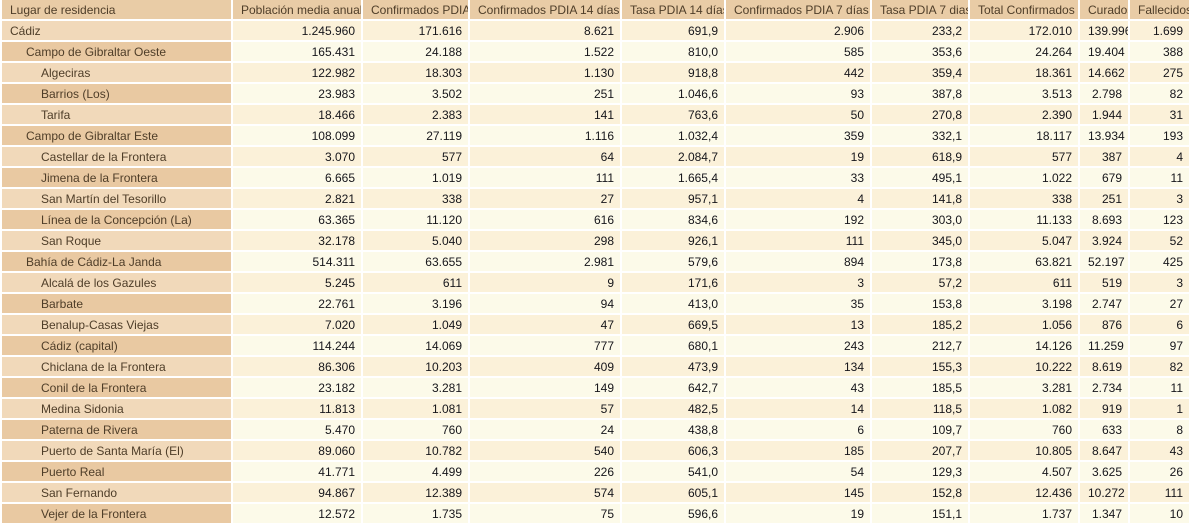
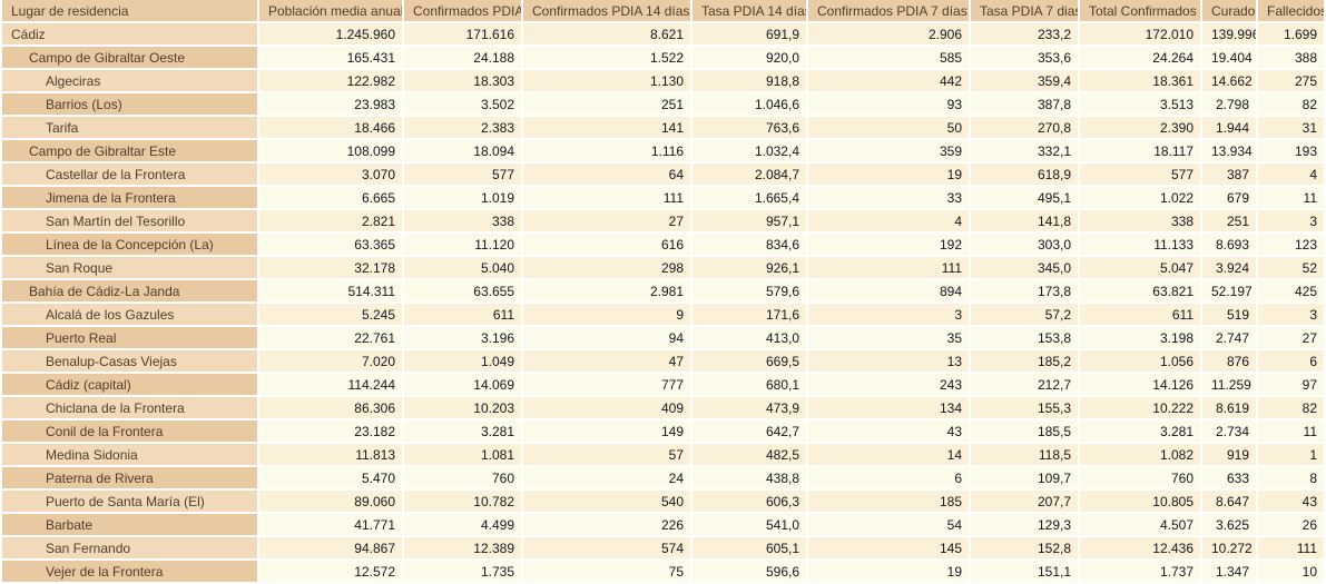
  Lugar de residencia	Población media anual	Confirmados PDIA	Confirmados PDIA 14 días	Tasa PDIA 14 día	Confirmados PDIA 7 días	Tasa PDIA 7 dias	Total Confirmados	Curado	Fallecidos
  Cádiz	1.245.960	171.616	8.621	691,9	2.906	233,2	172.010	139.996	1.699
- Campo de Gibraltar Oeste	165.431	24.188	1.522	810,0	585	353,6	24.264	19.404	388
+ Campo de Gibraltar Oeste	165.431	24.188	1.522	920,0	585	353,6	24.264	19.404	388
  Algeciras	122.982	18.303	1.130	918,8	442	359,4	18.361	14.662	275
  Barrios (Los)	23.983	3.502	251	1.046,6	93	387,8	3.513	2.798	82
  Tarifa	18.466	2.383	141	763,6	50	270,8	2.390	1.944	31
- Campo de Gibraltar Este	108.099	27.119	1.116	1.032,4	359	332,1	18.117	13.934	193
+ Campo de Gibraltar Este	108.099	18.094	1.116	1.032,4	359	332,1	18.117	13.934	193
  Castellar de la Frontera	3.070	577	64	2.084,7	19	618,9	577	387	4
  Jimena de la Frontera	6.665	1.019	111	1.665,4	33	495,1	1.022	679	11
  San Martín del Tesorillo	2.821	338	27	957,1	4	141,8	338	251	3
  Línea de la Concepción (La)	63.365	11.120	616	834,6	192	303,0	11.133	8.693	123
  San Roque	32.178	5.040	298	926,1	111	345,0	5.047	3.924	52
  Bahía de Cádiz-La Janda	514.311	63.655	2.981	579,6	894	173,8	63.821	52.197	425
  Alcalá de los Gazules	5.245	611	9	171,6	3	57,2	611	519	3
- Barbate	22.761	3.196	94	413,0	35	153,8	3.198	2.747	27
+ Puerto Real	22.761	3.196	94	413,0	35	153,8	3.198	2.747	27
  Benalup-Casas Viejas	7.020	1.049	47	669,5	13	185,2	1.056	876	6
  Cádiz (capital)	114.244	14.069	777	680,1	243	212,7	14.126	11.259	97
  Chiclana de la Frontera	86.306	10.203	409	473,9	134	155,3	10.222	8.619	82
  Conil de la Frontera	23.182	3.281	149	642,7	43	185,5	3.281	2.734	11
  Medina Sidonia	11.813	1.081	57	482,5	14	118,5	1.082	919	1
  Paterna de Rivera	5.470	760	24	438,8	6	109,7	760	633	8
  Puerto de Santa María (El)	89.060	10.782	540	606,3	185	207,7	10.805	8.647	43
- Puerto Real	41.771	4.499	226	541,0	54	129,3	4.507	3.625	26
+ Barbate	41.771	4.499	226	541,0	54	129,3	4.507	3.625	26
  San Fernando	94.867	12.389	574	605,1	145	152,8	12.436	10.272	111
  Vejer de la Frontera	12.572	1.735	75	596,6	19	151,1	1.737	1.347	10
